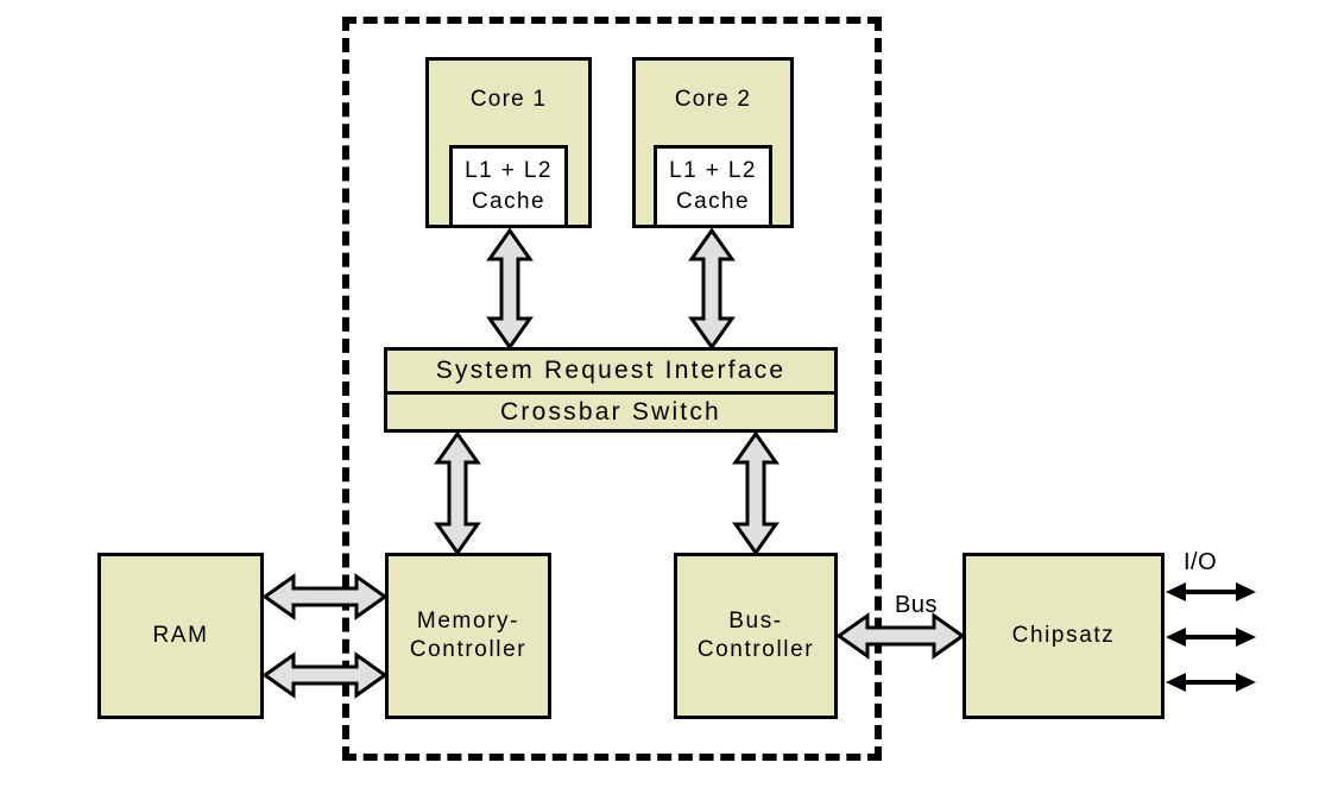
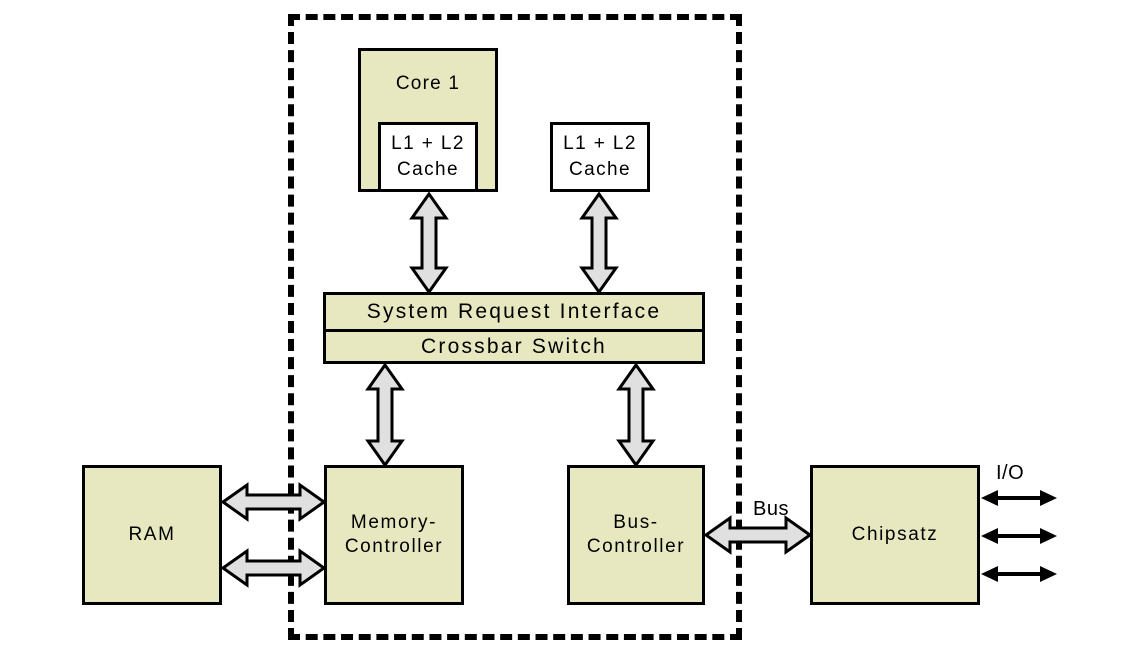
  Core 1
  L1 + L2
  Cache
- Core 2
  L1 + L2
  Cache
  System Request Interface
  Crossbar Switch
  RAM
  Memory-
  Controller
  Bus-
  Controller
  Chipsatz
  Bus
  I/O
